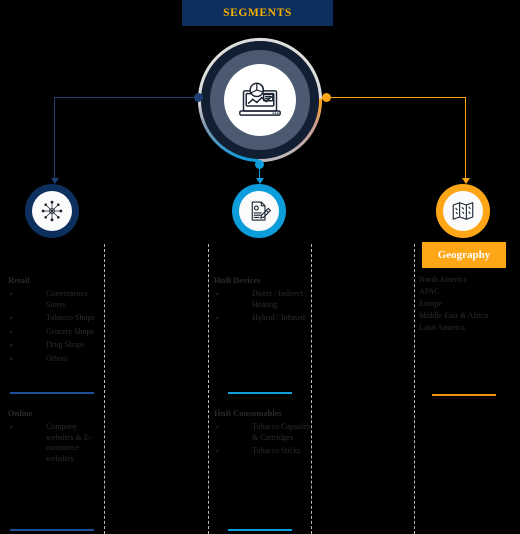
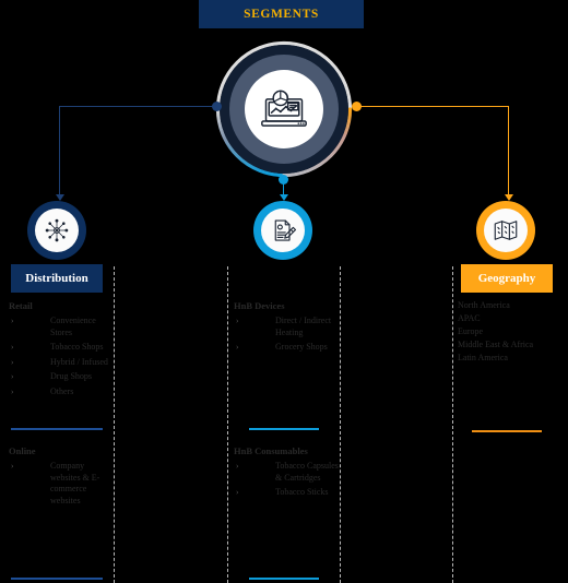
  SEGMENTS
+ Distribution
  Geography
  Retail
  ›
  Convenience Stores
  ›
  Tobacco Shops
  ›
- Grocery Shops
+ Hybrid / Infused
  ›
  Drug Shops
  ›
  Others
  Online
  ›
  Company websites & E-commerce websites
  HnB Devices
  ›
  Direct / Indirect Heating
  ›
- Hybrid / Infused
+ Grocery Shops
  HnB Consumables
  ›
  Tobacco Capsules & Cartridges
  ›
  Tobacco Sticks
  North America
  APAC
  Europe
  Middle East & Africa
  Latin America
